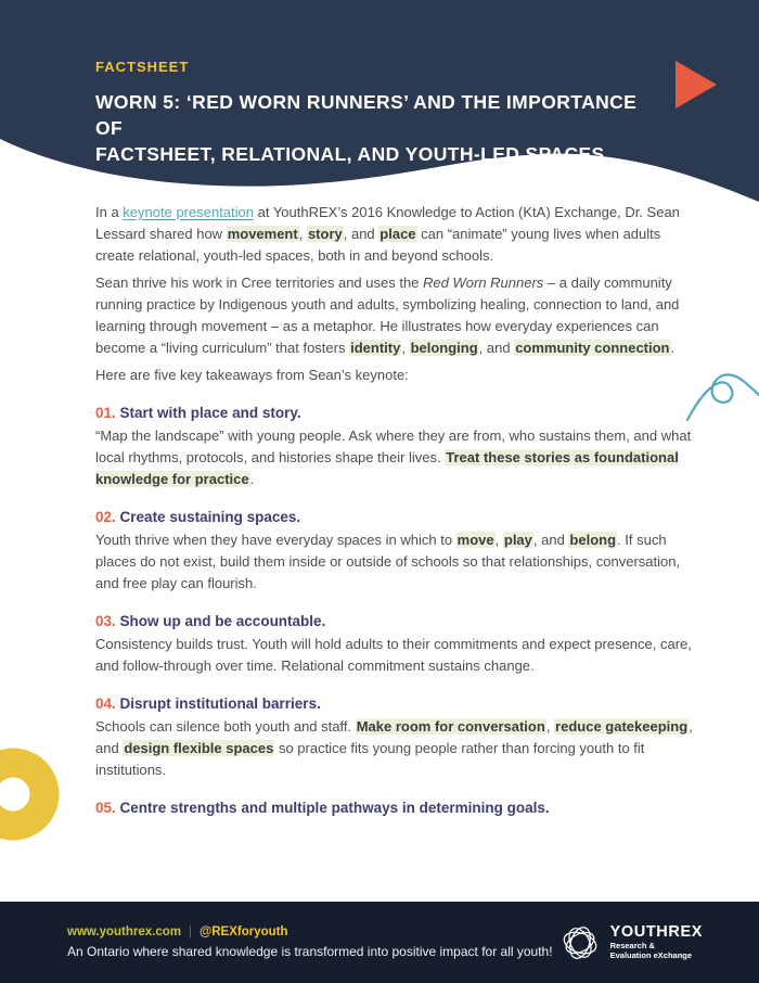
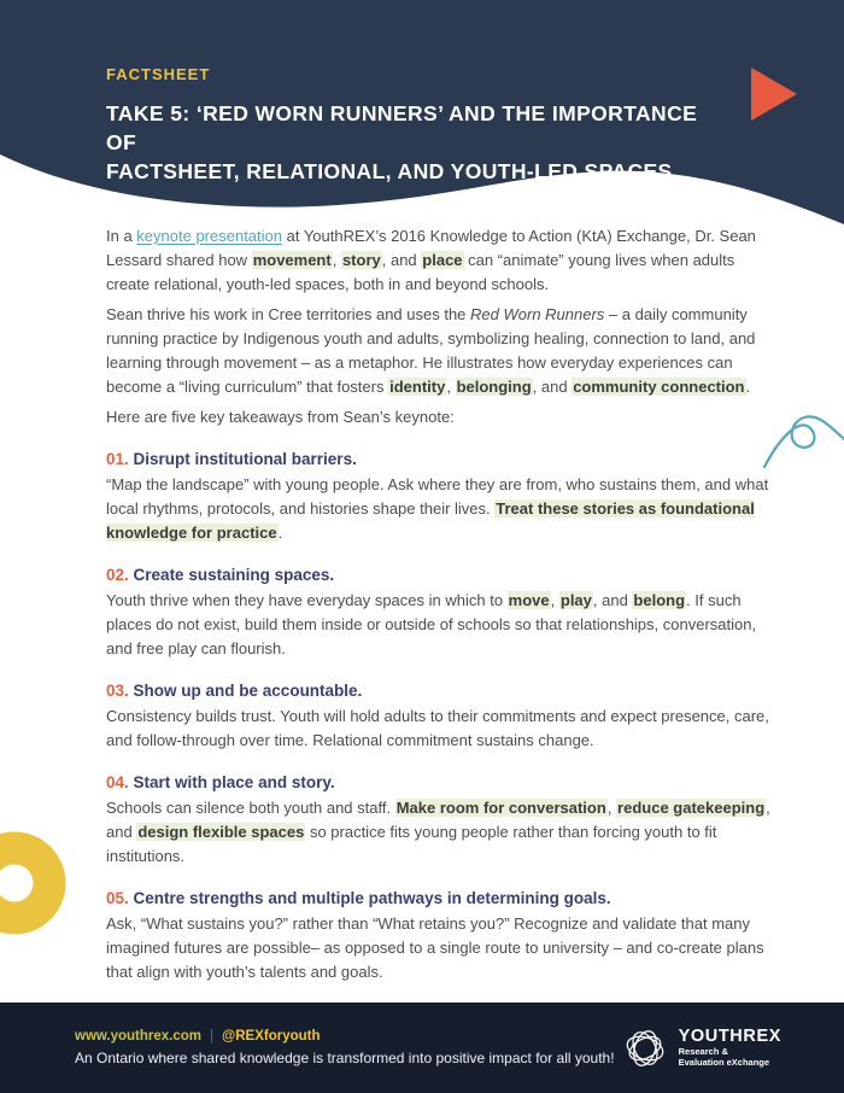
  FACTSHEET
- WORN 5: ‘RED WORN RUNNERS’ AND THE IMPORTANCE OF
+ TAKE 5: ‘RED WORN RUNNERS’ AND THE IMPORTANCE OF
  FACTSHEET, RELATIONAL, AND YOUTH-LED SPACES
  In a keynote presentation at YouthREX’s 2016 Knowledge to Action (KtA) Exchange, Dr. Sean Lessard shared how movement, story, and place can “animate” young lives when adults create relational, youth-led spaces, both in and beyond schools.
  Sean thrive his work in Cree territories and uses the Red Worn Runners – a daily community running practice by Indigenous youth and adults, symbolizing healing, connection to land, and learning through movement – as a metaphor. He illustrates how everyday experiences can become a “living curriculum” that fosters identity, belonging, and community connection.
  Here are five key takeaways from Sean’s keynote:
- 01. Start with place and story.
+ 01. Disrupt institutional barriers.
  “Map the landscape” with young people. Ask where they are from, who sustains them, and what local rhythms, protocols, and histories shape their lives. Treat these stories as foundational knowledge for practice.
  02. Create sustaining spaces.
  Youth thrive when they have everyday spaces in which to move, play, and belong. If such places do not exist, build them inside or outside of schools so that relationships, conversation, and free play can flourish.
  03. Show up and be accountable.
  Consistency builds trust. Youth will hold adults to their commitments and expect presence, care, and follow-through over time. Relational commitment sustains change.
- 04. Disrupt institutional barriers.
+ 04. Start with place and story.
  Schools can silence both youth and staff. Make room for conversation, reduce gatekeeping, and design flexible spaces so practice fits young people rather than forcing youth to fit institutions.
  05. Centre strengths and multiple pathways in determining goals.
+ Ask, “What sustains you?” rather than “What retains you?” Recognize and validate that many imagined futures are possible– as opposed to a single route to university – and co-create plans that align with youth’s talents and goals.
  www.youthrex.com
  |
  @REXforyouth
  An Ontario where shared knowledge is transformed into positive impact for all youth!
  YOUTHREX
  Research &
  Evaluation eXchange
